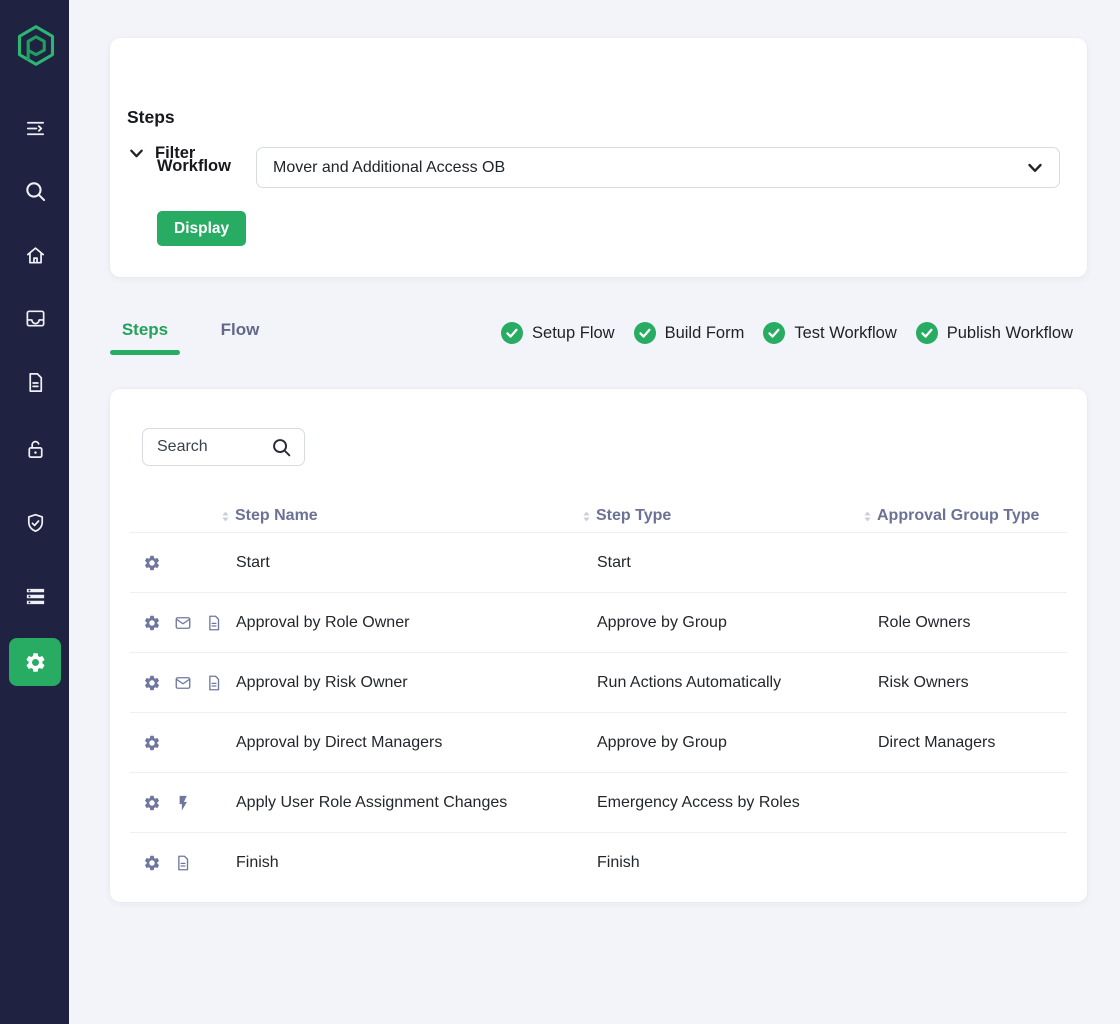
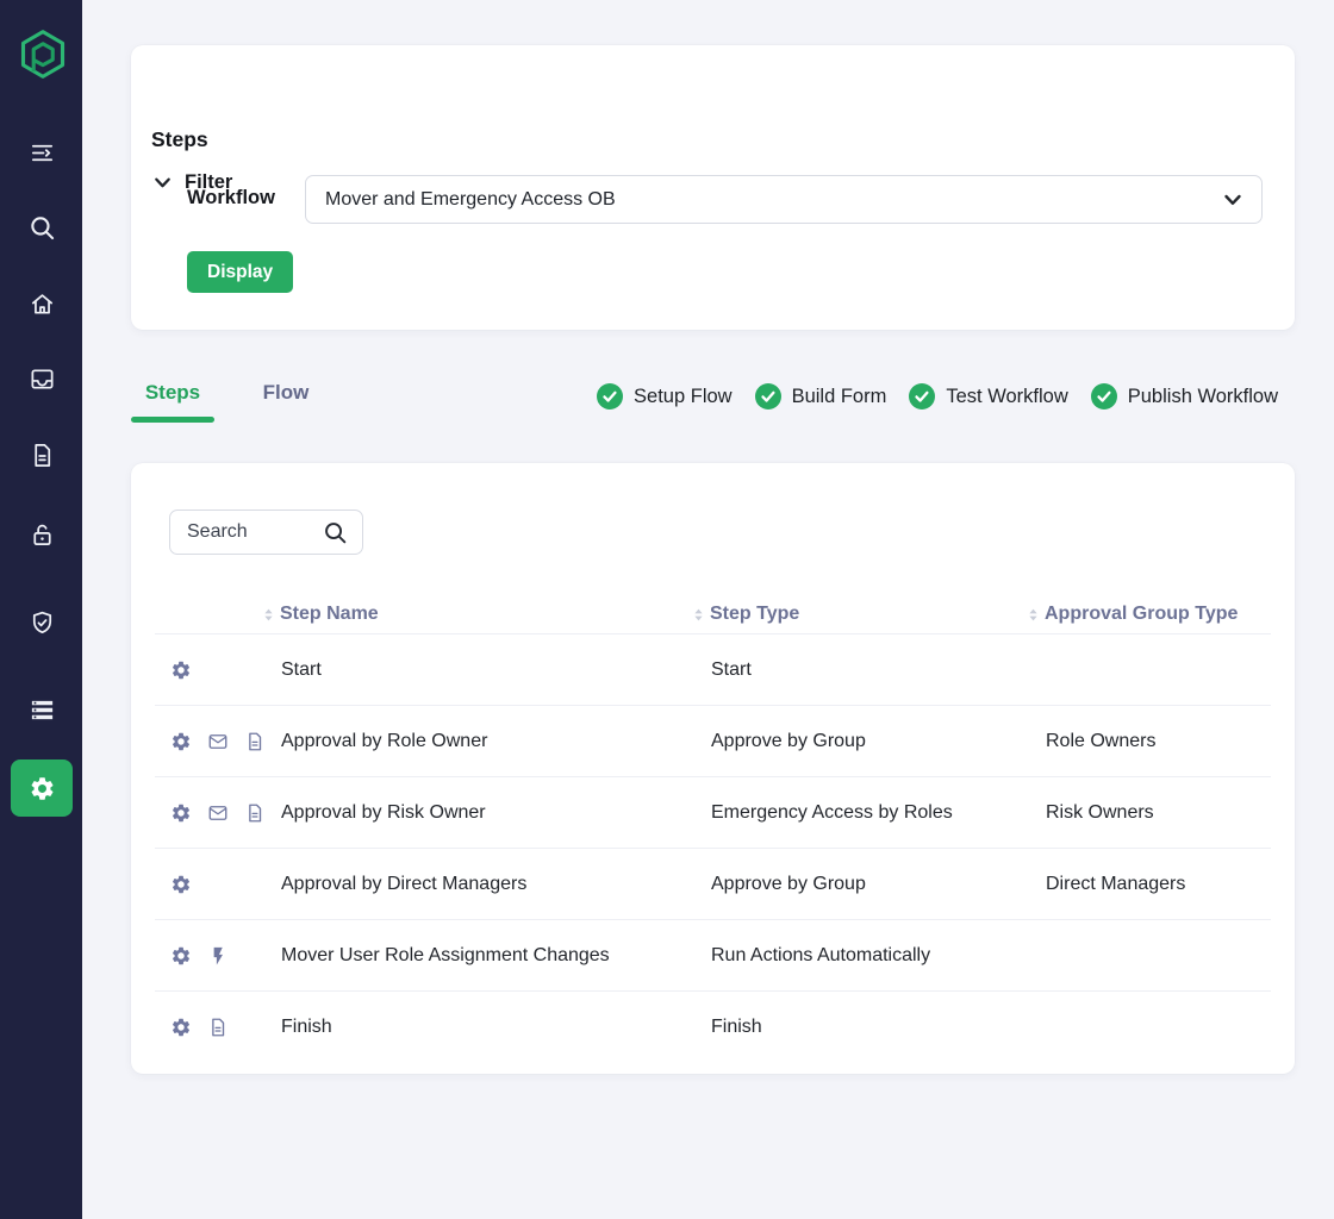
  Steps
  Filter
  Workflow
- Mover and Additional Access OB
+ Mover and Emergency Access OB
  Display
  Steps
  Flow
  Setup Flow
  Build Form
  Test Workflow
  Publish Workflow
  Search
  Step Name
  Step Type
  Approval Group Type
  Start
  Start
  Approval by Role Owner
  Approve by Group
  Role Owners
  Approval by Risk Owner
- Run Actions Automatically
+ Emergency Access by Roles
  Risk Owners
  Approval by Direct Managers
  Approve by Group
  Direct Managers
- Apply User Role Assignment Changes
+ Mover User Role Assignment Changes
- Emergency Access by Roles
+ Run Actions Automatically
  Finish
  Finish
